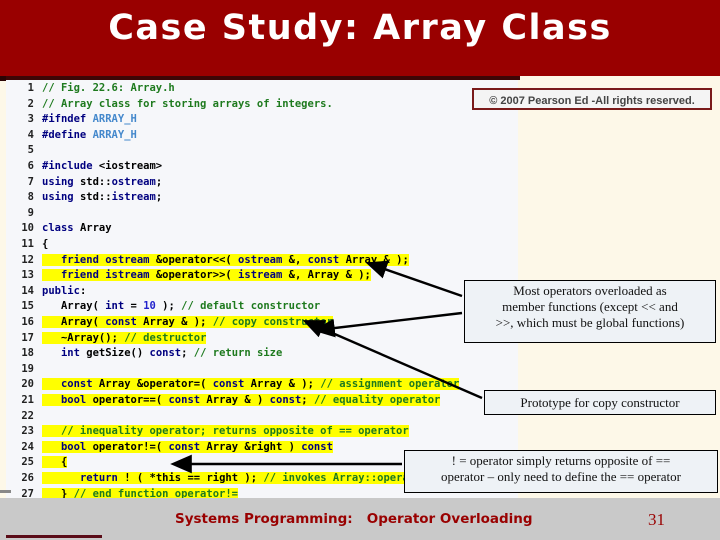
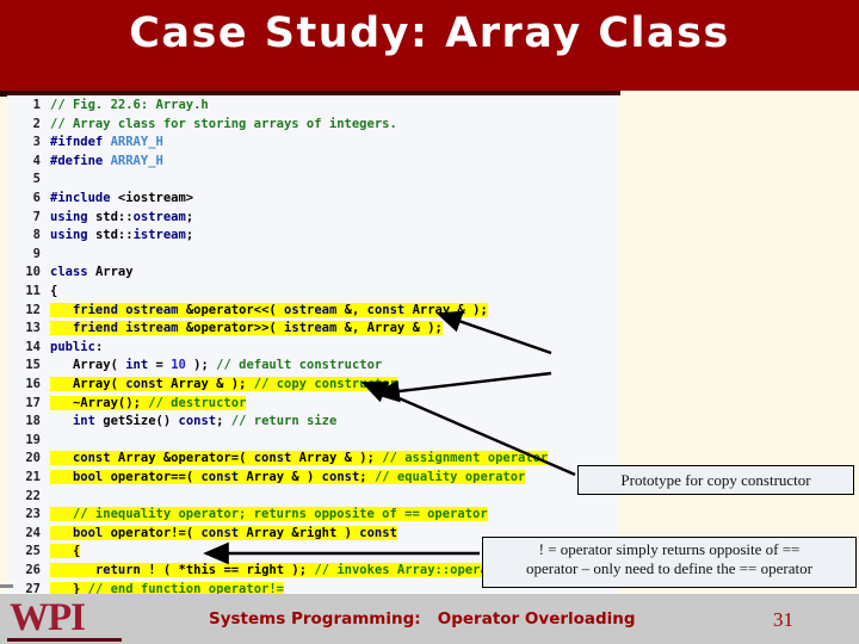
  Case Study: Array Class
  1 // Fig. 22.6: Array.h
  2 // Array class for storing arrays of integers.
  3 #ifndef ARRAY_H
  4 #define ARRAY_H
  5
  6 #include <iostream>
  7 using std::ostream;
  8 using std::istream;
  9
  10 class Array
  11 {
  12 friend ostream &operator<<( ostream &, const Array & );
  13 friend istream &operator>>( istream &, Array & );
  14 public:
  15 Array( int = 10 ); // default constructor
  16 Array( const Array & ); // copy constructor
  17 ~Array(); // destructor
  18 int getSize() const; // return size
  19
  20 const Array &operator=( const Array & ); // assignment operatr
  21 bool operator==( const Array & ) const; // equality operator
  22
  23 // inequality operator; returns opposite of == operator
  24 bool operator!=( const Array &right ) const
  25 {
  26 return ! ( *this == right ); // invokes Array::oper
  27 } // end function operator!=
- © 2007 Pearson Ed -All rights reserved.
- Most operators overloaded as
- member functions (except << and
- >>, which must be global functions)
  Prototype for copy constructor
  ! = operator simply returns opposite of ==
  operator – only need to define the == operator
+ WPI
  Systems Programming: Operator Overloading
  31
